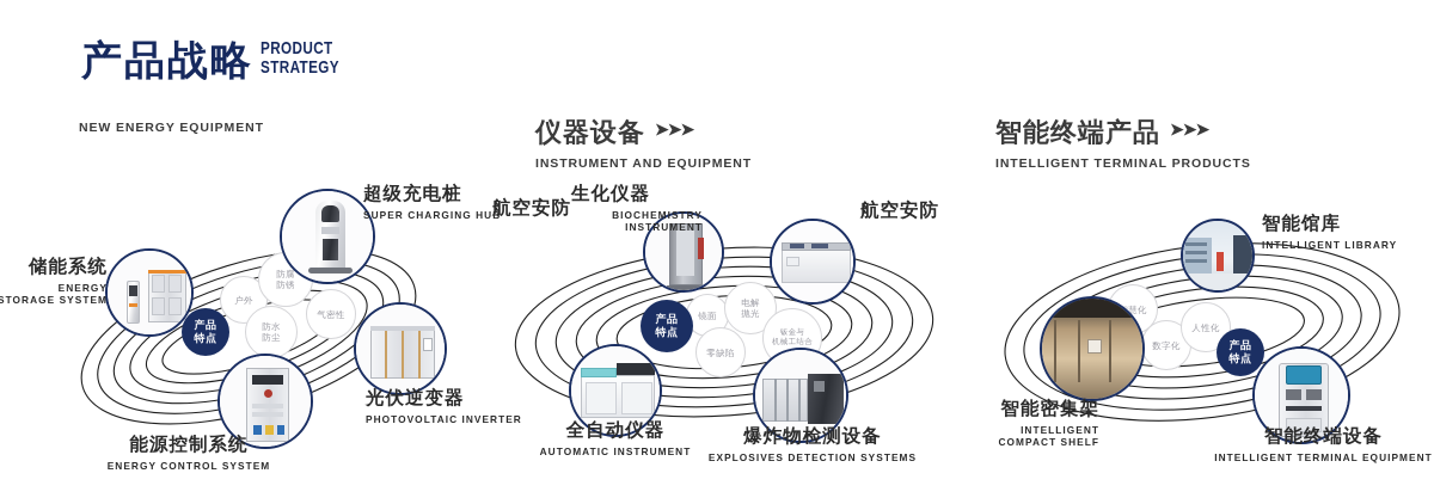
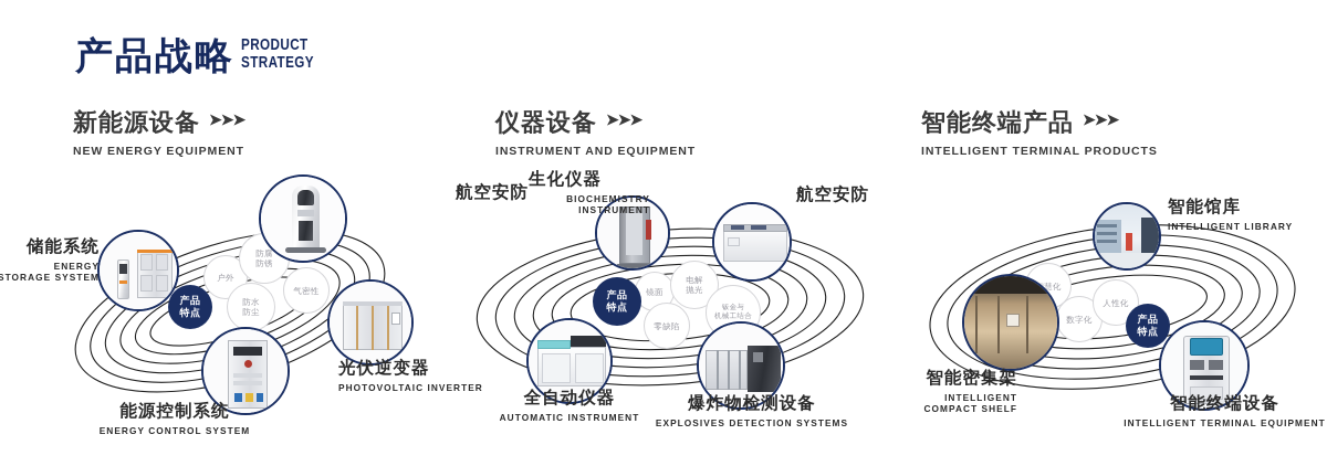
  产品战略
  PRODUCT
  STRATEGY
+ 新能源设备 ➤➤➤
  NEW ENERGY EQUIPMENT
  仪器设备 ➤➤➤
  INSTRUMENT AND EQUIPMENT
  智能终端产品 ➤➤➤
  INTELLIGENT TERMINAL PRODUCTS
  户外
  防锈
  防水
  防尘
  气密性
  产品
  特点
  储能系统
  ENERGY STORAGE SYSTEM
- 超级充电桩
- SUPER CHARGING HUB
  光伏逆变器
  PHOTOVOLTAIC INVERTER
  能源控制系统
  ENERGY CONTROL SYSTEM
  镜面
  电解
  抛光
  零缺陷
  产品
  特点
  航空安防
  生化仪器
  BIOCHEMISTRY INSTRUMENT
  航空安防
  全自动仪器
  AUTOMATIC INSTRUMENT
  爆炸物检测设备
  EXPLOSIVES DETECTION SYSTEMS
  数字化
  人性化
  产品
  特点
  智能馆库
  INTELLIGENT LIBRARY
  智能密集架
  INTELLIGENT COMPACT SHELF
  智能终端设备
  INTELLIGENT TERMINAL EQUIPMENT
